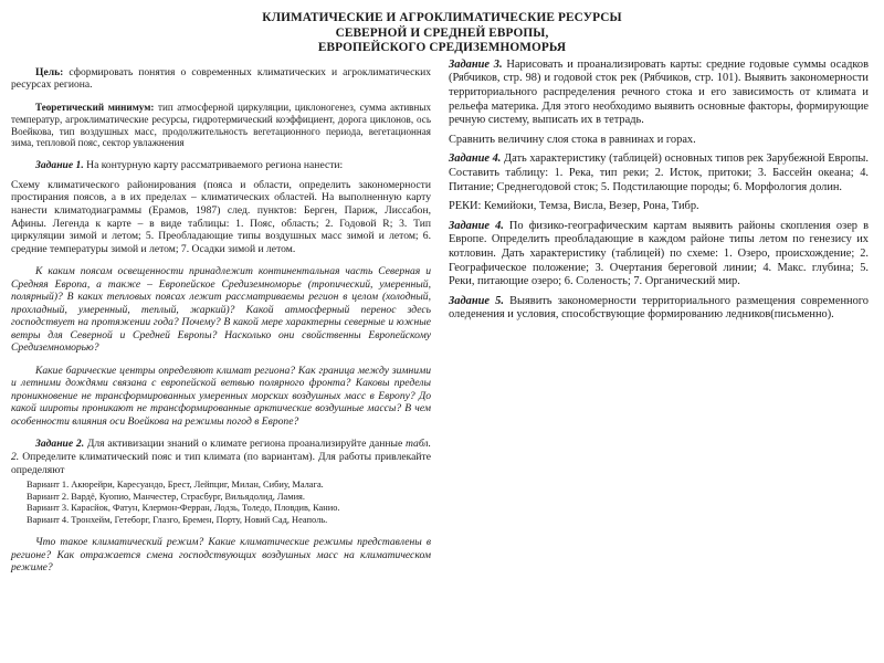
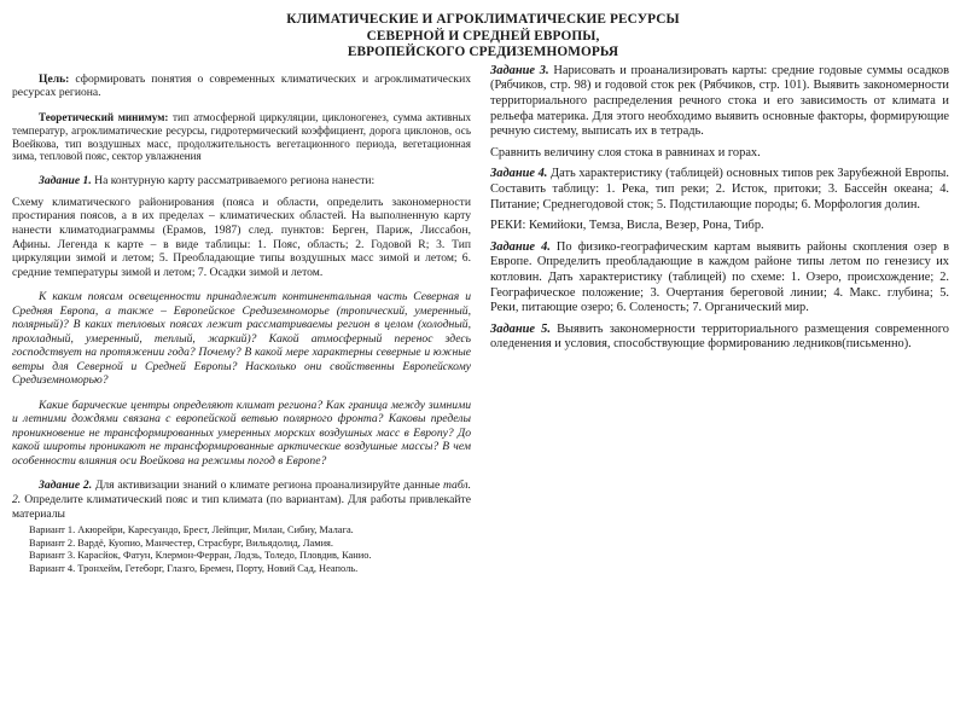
  КЛИМАТИЧЕСКИЕ И АГРОКЛИМАТИЧЕСКИЕ РЕСУРСЫ
  СЕВЕРНОЙ И СРЕДНЕЙ ЕВРОПЫ,
  ЕВРОПЕЙСКОГО СРЕДИЗЕМНОМОРЬЯ
  Цель: сформировать понятия о современных климатических и агроклиматических ресурсах региона.
  Теоретический минимум: тип атмосферной циркуляции, циклоногенез, сумма активных температур, агроклиматические ресурсы, гидротермический коэффициент, дорога циклонов, ось Воейкова, тип воздушных масс, продолжительность вегетационного периода, вегетационная зима, тепловой пояс, сектор увлажнения
  Задание 1. На контурную карту рассматриваемого региона нанести:
  Схему климатического районирования (пояса и области, определить закономерности простирания поясов, а в их пределах – климатических областей. На выполненную карту нанести климатодиаграммы (Ерамов, 1987) след. пунктов: Берген, Париж, Лиссабон, Афины. Легенда к карте – в виде таблицы: 1. Пояс, область; 2. Годовой R; 3. Тип циркуляции зимой и летом; 5. Преобладающие типы воздушных масс зимой и летом; 6. средние температуры зимой и летом; 7. Осадки зимой и летом.
  К каким поясам освещенности принадлежит континентальная часть Северная и Средняя Европа, а также – Европейское Средиземноморье (тропический, умеренный, полярный)? В каких тепловых поясах лежит рассматриваемы регион в целом (холодный, прохладный, умеренный, теплый, жаркий)? Какой атмосферный перенос здесь господствует на протяжении года? Почему? В какой мере характерны северные и южные ветры для Северной и Средней Европы? Насколько они свойственны Европейскому Средиземноморью?
  Какие барические центры определяют климат региона? Как граница между зимними и летними дождями связана с европейской ветвью полярного фронта? Каковы пределы проникновение не трансформированных умеренных морских воздушных масс в Европу? До какой широты проникают не трансформированные арктические воздушные массы? В чем особенности влияния оси Воейкова на режимы погод в Европе?
- Задание 2. Для активизации знаний о климате региона проанализируйте данные табл. 2. Определите климатический пояс и тип климата (по вариантам). Для работы привлекайте определяют
+ Задание 2. Для активизации знаний о климате региона проанализируйте данные табл. 2. Определите климатический пояс и тип климата (по вариантам). Для работы привлекайте материалы
  Вариант 1. Акюрейри, Каресуандо, Брест, Лейпциг, Милан, Сибиу, Малага.
  Вариант 2. Вардё, Куопио, Манчестер, Страсбург, Вильядолид, Ламия.
  Вариант 3. Карасйок, Фатун, Клермон-Ферран, Лодзь, Толедо, Пловдив, Канио.
  Вариант 4. Тронхейм, Гетеборг, Глазго, Бремен, Порту, Новий Сад, Неаполь.
- Что такое климатический режим? Какие климатические режимы представлены в регионе? Как отражается смена господствующих воздушных масс на климатическом режиме?
  Задание 3. Нарисовать и проанализировать карты: средние годовые суммы осадков (Рябчиков, стр. 98) и годовой сток рек (Рябчиков, стр. 101). Выявить закономерности территориального распределения речного стока и его зависимость от климата и рельефа материка. Для этого необходимо выявить основные факторы, формирующие речную систему, выписать их в тетрадь.
  Сравнить величину слоя стока в равнинах и горах.
  Задание 4. Дать характеристику (таблицей) основных типов рек Зарубежной Европы. Составить таблицу: 1. Река, тип реки; 2. Исток, притоки; 3. Бассейн океана; 4. Питание; Среднегодовой сток; 5. Подстилающие породы; 6. Морфология долин.
  РЕКИ: Кемийоки, Темза, Висла, Везер, Рона, Тибр.
  Задание 4. По физико-географическим картам выявить районы скопления озер в Европе. Определить преобладающие в каждом районе типы летом по генезису их котловин. Дать характеристику (таблицей) по схеме: 1. Озеро, происхождение; 2. Географическое положение; 3. Очертания береговой линии; 4. Макс. глубина; 5. Реки, питающие озеро; 6. Соленость; 7. Органический мир.
  Задание 5. Выявить закономерности территориального размещения современного оледенения и условия, способствующие формированию ледников(письменно).
